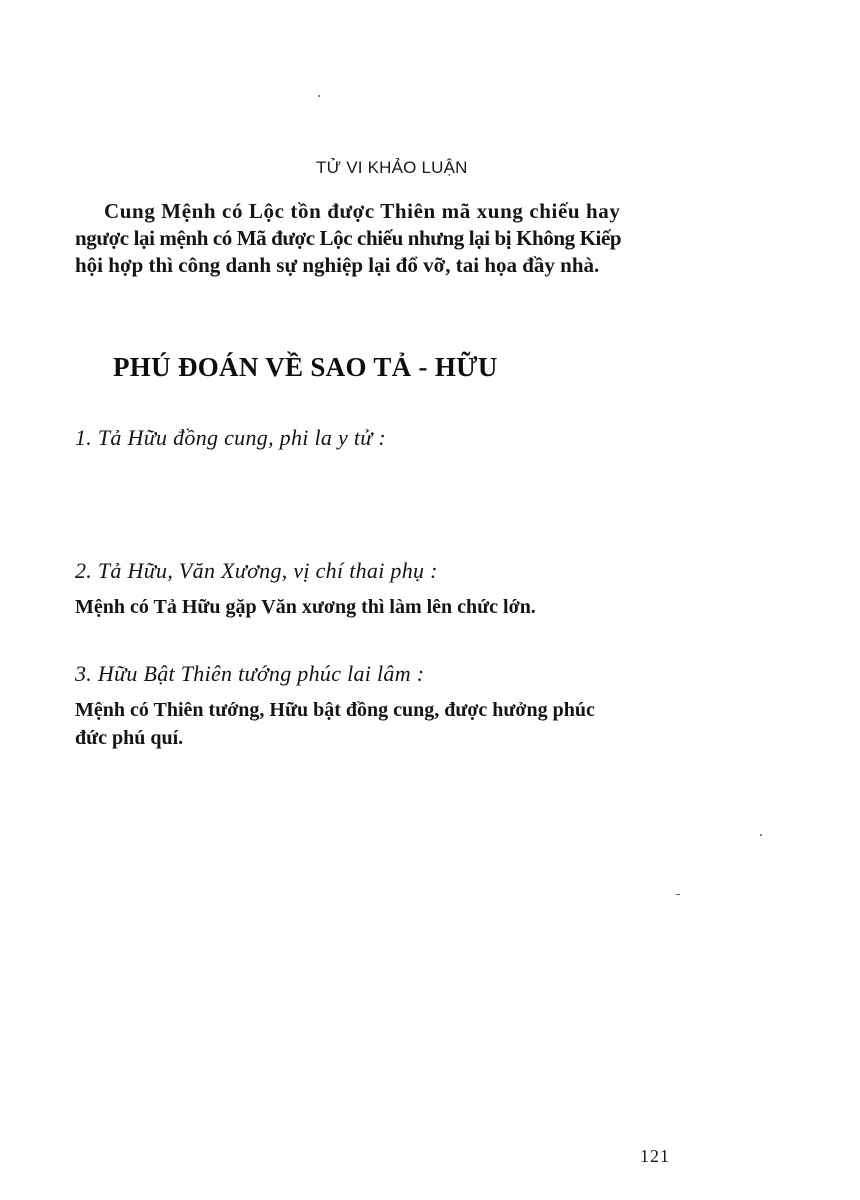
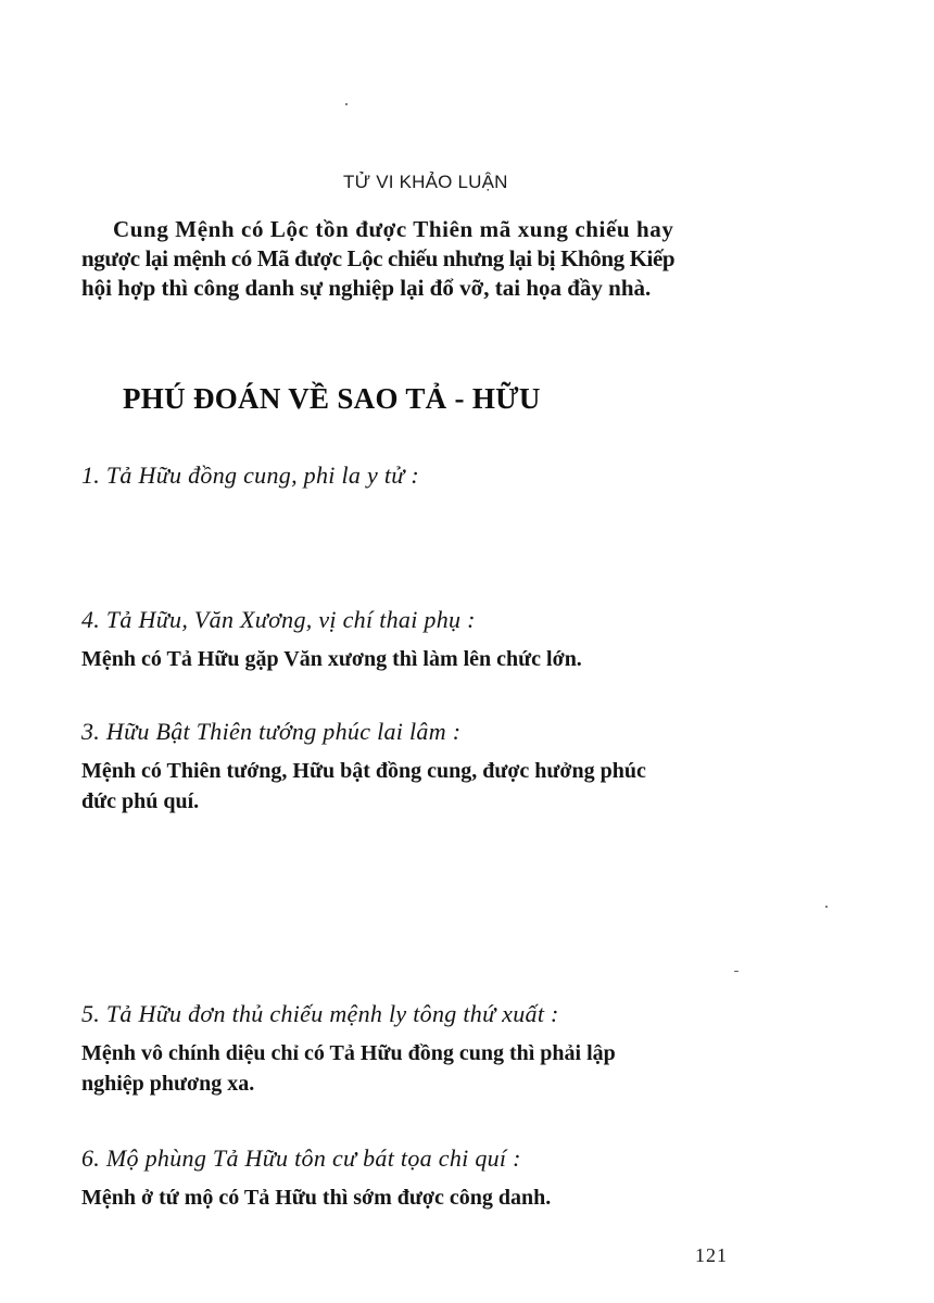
  TỬ VI KHẢO LUẬN
  Cung Mệnh có Lộc tồn được Thiên mã xung chiếu hay
  ngược lại mệnh có Mã được Lộc chiếu nhưng lại bị Không Kiếp
  hội hợp thì công danh sự nghiệp lại đổ vỡ, tai họa đầy nhà.
  PHÚ ĐOÁN VỀ SAO TẢ - HỮU
  1. Tả Hữu đồng cung, phi la y tử :
- 2. Tả Hữu, Văn Xương, vị chí thai phụ :
+ 4. Tả Hữu, Văn Xương, vị chí thai phụ :
  Mệnh có Tả Hữu gặp Văn xương thì làm lên chức lớn.
  3. Hữu Bật Thiên tướng phúc lai lâm :
  Mệnh có Thiên tướng, Hữu bật đồng cung, được hưởng phúc
  đức phú quí.
+ 5. Tả Hữu đơn thủ chiếu mệnh ly tông thứ xuất :
+ Mệnh vô chính diệu chỉ có Tả Hữu đồng cung thì phải lập
+ nghiệp phương xa.
+ 6. Mộ phùng Tả Hữu tôn cư bát tọa chi quí :
+ Mệnh ở tứ mộ có Tả Hữu thì sớm được công danh.
  121
